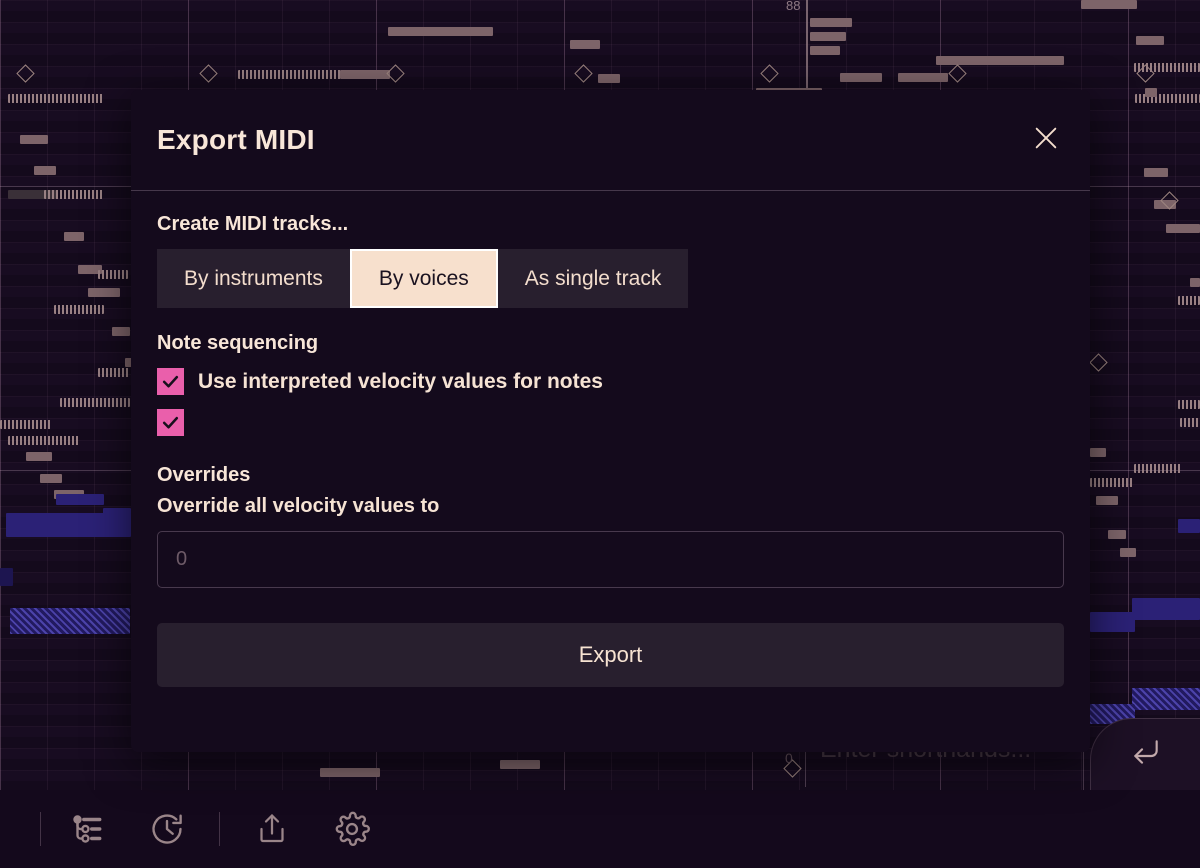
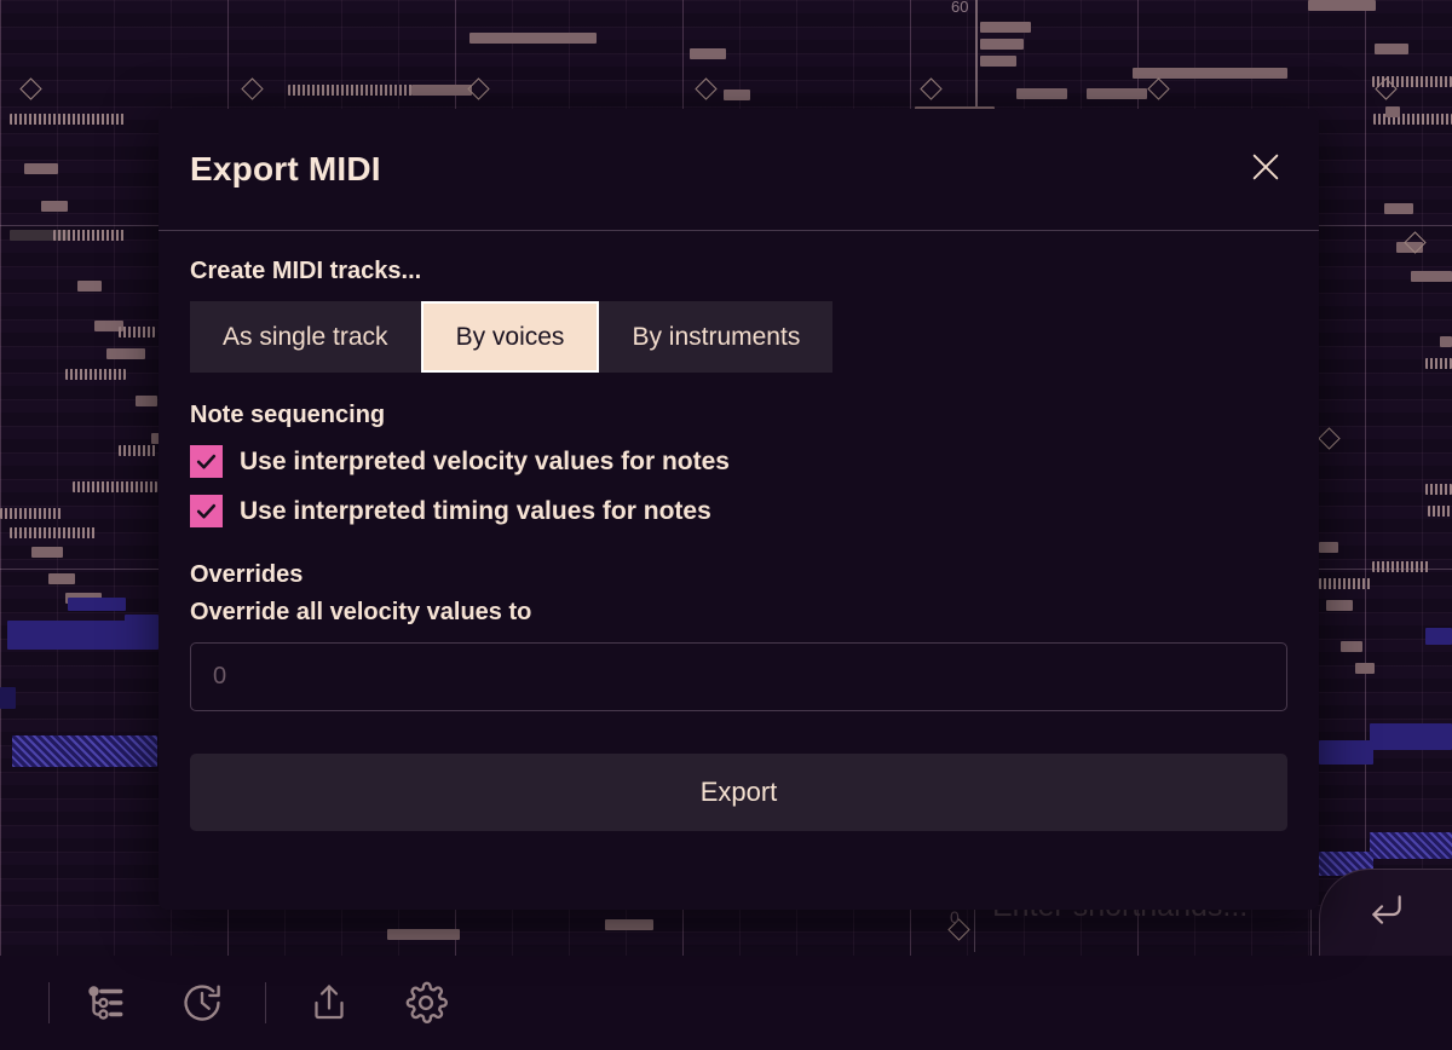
- 88
+ 60
  0
  Export MIDI
  Create MIDI tracks...
- By instruments
+ As single track
  By voices
- As single track
+ By instruments
  Note sequencing
  Use interpreted velocity values for notes
+ Use interpreted timing values for notes
  Overrides
  Override all velocity values to
  0 Export
